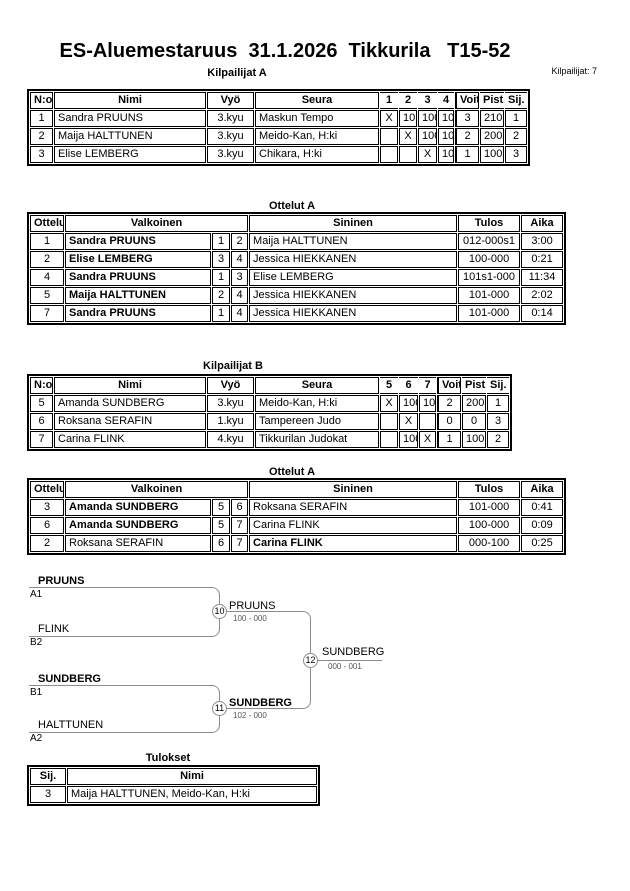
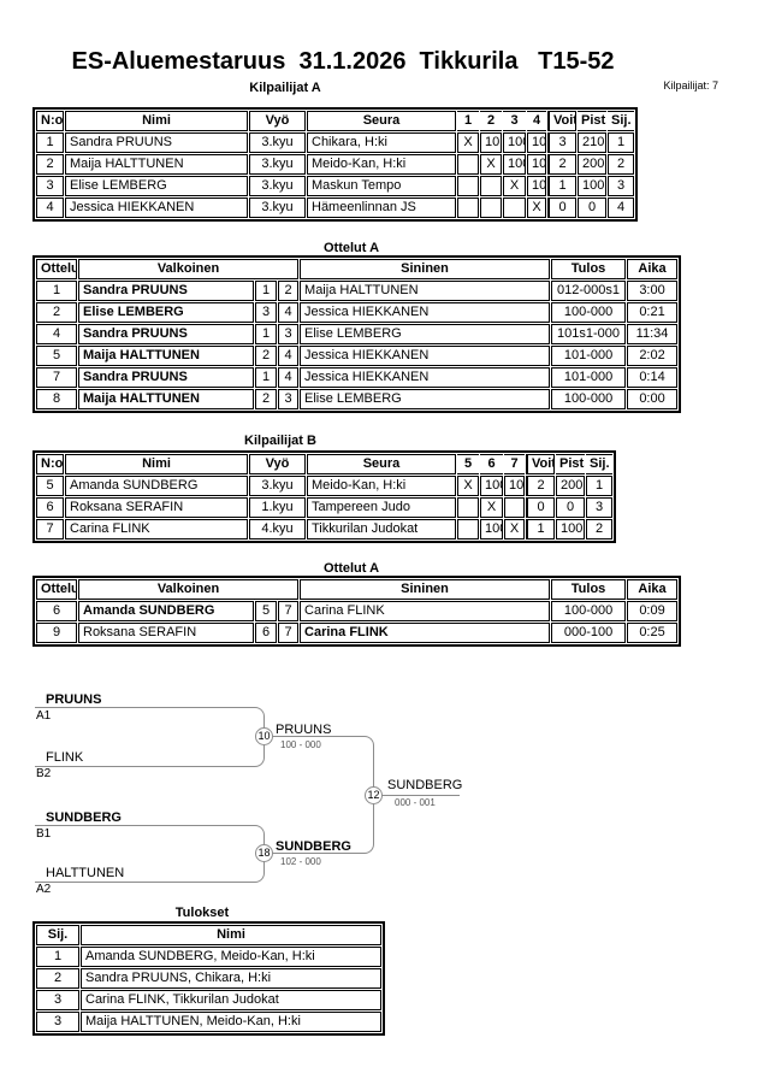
  ES-Aluemestaruus 31.1.2026 Tikkurila T15-52
  Kilpailijat: 7
  Kilpailijat A
  N:o	Nimi	Vyö	Seura	1	2	3	4	Voit	Pist	Sij.
- 1	Sandra PRUUNS	3.kyu	Maskun Tempo	X	10	10	10	3	210	1
+ 1	Sandra PRUUNS	3.kyu	Chikara, H:ki	X	10	10	10	3	210	1
  2	Maija HALTTUNEN	3.kyu	Meido-Kan, H:ki		X	10	10	2	200	2
- 3	Elise LEMBERG	3.kyu	Chikara, H:ki			X	10	1	100	3
+ 3	Elise LEMBERG	3.kyu	Maskun Tempo			X	10	1	100	3
+ 4	Jessica HIEKKANEN	3.kyu	Hämeenlinnan JS				X	0	0	4
  Ottelut A
  Ottelu	Valkoinen	Sininen	Tulos	Aika
  1	Sandra PRUUNS	1	2	Maija HALTTUNEN	012-000s1	3:00
  2	Elise LEMBERG	3	4	Jessica HIEKKANEN	100-000	0:21
  4	Sandra PRUUNS	1	3	Elise LEMBERG	101s1-000	11:34
  5	Maija HALTTUNEN	2	4	Jessica HIEKKANEN	101-000	2:02
  7	Sandra PRUUNS	1	4	Jessica HIEKKANEN	101-000	0:14
+ 8	Maija HALTTUNEN	2	3	Elise LEMBERG	100-000	0:00
  Kilpailijat B
  N:o	Nimi	Vyö	Seura	5	6	7	Voit	Pist	Sij.
  5	Amanda SUNDBERG	3.kyu	Meido-Kan, H:ki	X	10	10	2	200	1
  6	Roksana SERAFIN	1.kyu	Tampereen Judo		X		0	0	3
  7	Carina FLINK	4.kyu	Tikkurilan Judokat		10	X	1	100	2
  Ottelut A
  Ottelu	Valkoinen	Sininen	Tulos	Aika
- 3	Amanda SUNDBERG	5	6	Roksana SERAFIN	101-000	0:41
  6	Amanda SUNDBERG	5	7	Carina FLINK	100-000	0:09
- 2	Roksana SERAFIN	6	7	Carina FLINK	000-100	0:25
+ 9	Roksana SERAFIN	6	7	Carina FLINK	000-100	0:25
  PRUUNS
  A1
  FLINK
  B2
  SUNDBERG
  B1
  HALTTUNEN
  A2
  10
- 11
+ 18
  12
  PRUUNS
  100 - 000
  SUNDBERG
  102 - 000
  SUNDBERG
  000 - 001
  Tulokset
  Sij.	Nimi
+ 1	Amanda SUNDBERG, Meido-Kan, H:ki
+ 2	Sandra PRUUNS, Chikara, H:ki
+ 3	Carina FLINK, Tikkurilan Judokat
  3	Maija HALTTUNEN, Meido-Kan, H:ki
